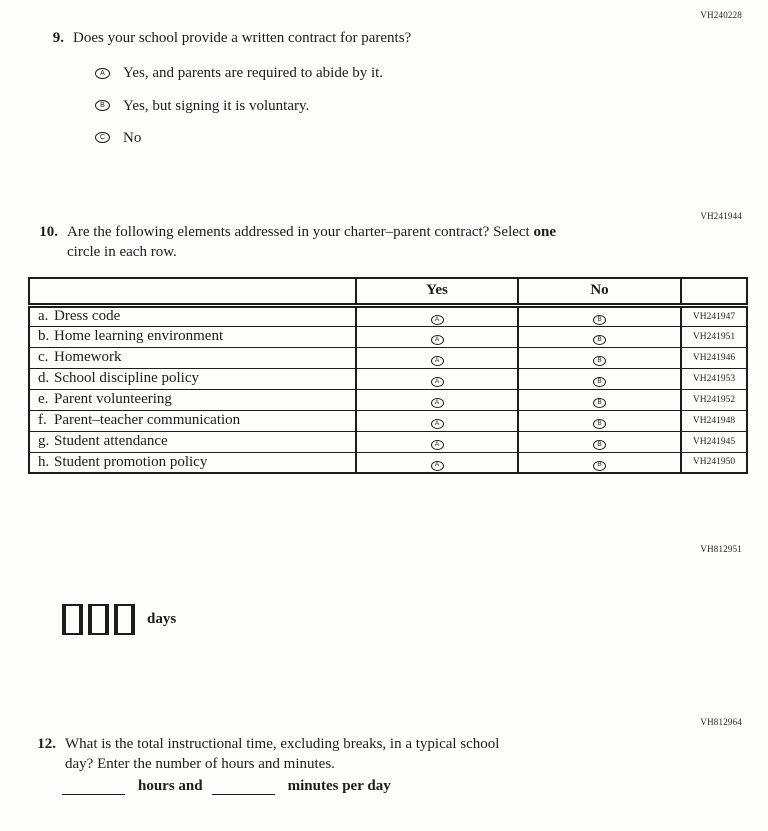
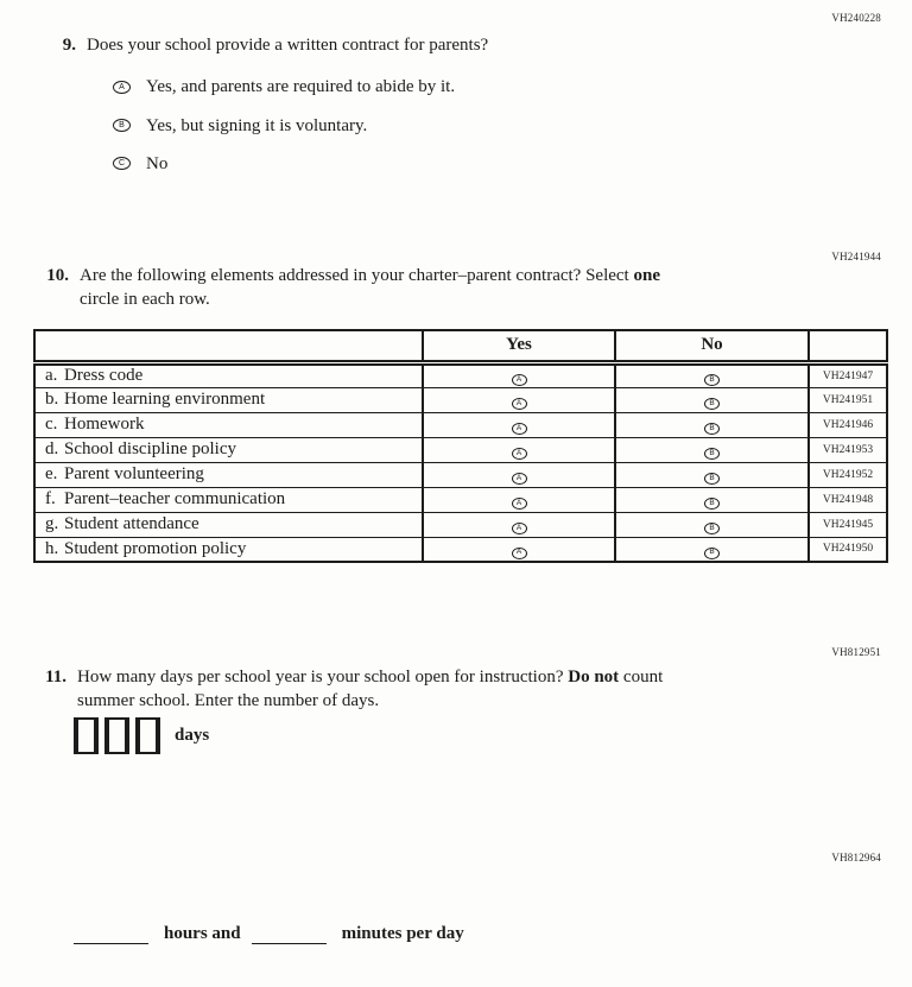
  VH240228
  9.
  Does your school provide a written contract for parents?
  Yes, and parents are required to abide by it.
  Yes, but signing it is voluntary.
  No
  VH241944
  10.
  Are the following elements addressed in your charter–parent contract? Select one
  circle in each row.
  	Yes	No
  a. Dress code			VH241947
  b. Home learning environment			VH241951
  c. Homework			VH241946
  d. School discipline policy			VH241953
  e. Parent volunteering			VH241952
  f. Parent–teacher communication			VH241948
  g. Student attendance			VH241945
  h. Student promotion policy			VH241950
  VH812951
+ 11.
+ How many days per school year is your school open for instruction? Do not count
+ summer school. Enter the number of days.
  days
  VH812964
- 12.
- What is the total instructional time, excluding breaks, in a typical school
- day? Enter the number of hours and minutes.
  hours and
  minutes per day
